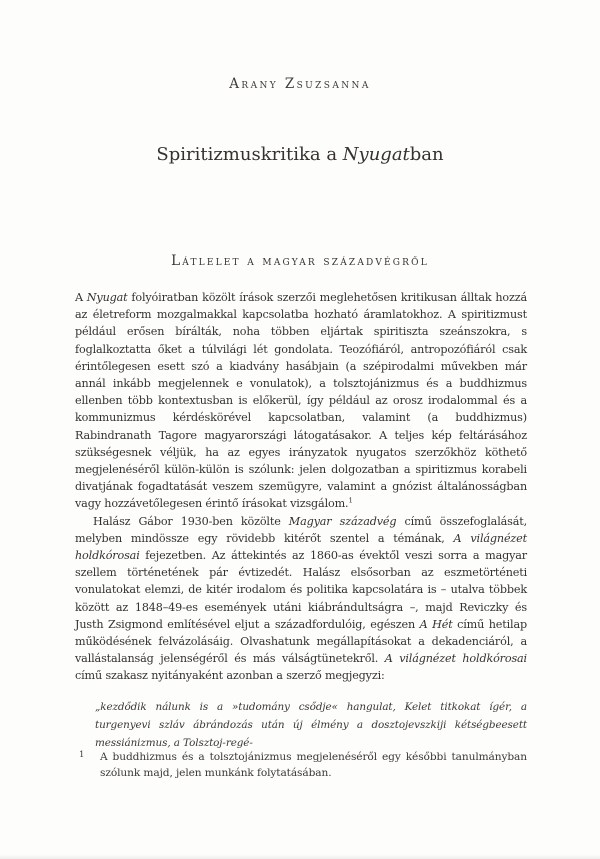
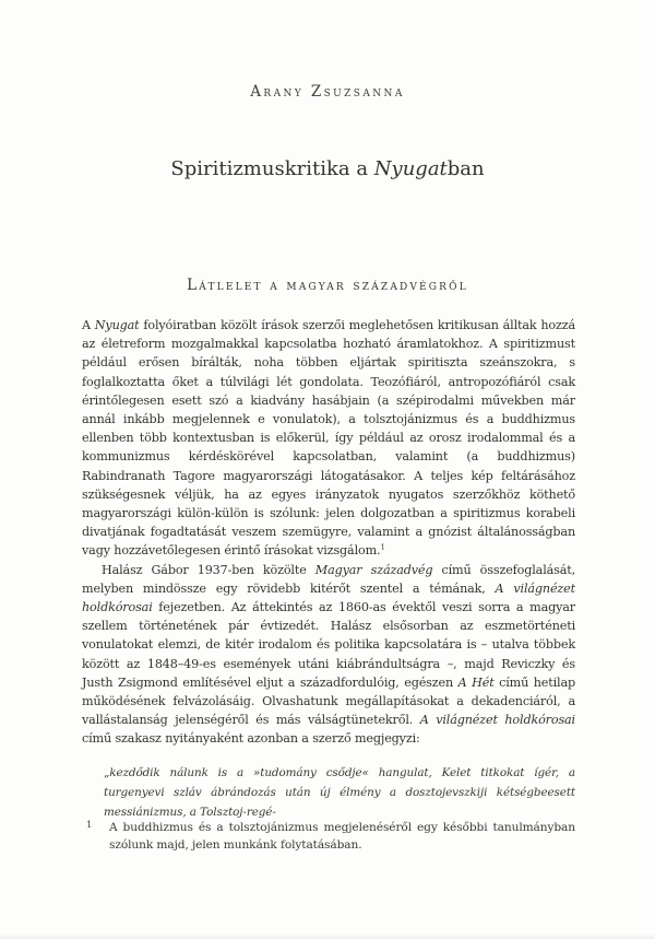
  Arany Zsuzsanna
  Spiritizmuskritika a Nyugatban
  Látlelet a magyar századvégről
- A Nyugat folyóiratban közölt írások szerzői meglehetősen kritikusan álltak hozzá az életreform mozgalmakkal kapcsolatba hozható áramlatokhoz. A spiritizmust például erősen bírálták, noha többen eljártak spiritiszta szeánszokra, s foglalkoztatta őket a túlvilági lét gondolata. Teozófiáról, antropozófiáról csak érintőlegesen esett szó a kiadvány hasábjain (a szépirodalmi művekben már annál inkább megjelennek e vonulatok), a tolsztojánizmus és a buddhizmus ellenben több kontextusban is előkerül, így például az orosz irodalommal és a kommunizmus kérdéskörével kapcsolatban, valamint (a buddhizmus) Rabindranath Tagore magyarországi látogatásakor. A teljes kép feltárásához szükségesnek véljük, ha az egyes irányzatok nyugatos szerzőkhöz köthető megjelenéséről külön-külön is szólunk: jelen dolgozatban a spiritizmus korabeli divatjának fogadtatását veszem szemügyre, valamint a gnózist általánosságban vagy hozzávetőlegesen érintő írásokat vizsgálom.1
+ A Nyugat folyóiratban közölt írások szerzői meglehetősen kritikusan álltak hozzá az életreform mozgalmakkal kapcsolatba hozható áramlatokhoz. A spiritizmust például erősen bírálták, noha többen eljártak spiritiszta szeánszokra, s foglalkoztatta őket a túlvilági lét gondolata. Teozófiáról, antropozófiáról csak érintőlegesen esett szó a kiadvány hasábjain (a szépirodalmi művekben már annál inkább megjelennek e vonulatok), a tolsztojánizmus és a buddhizmus ellenben több kontextusban is előkerül, így például az orosz irodalommal és a kommunizmus kérdéskörével kapcsolatban, valamint (a buddhizmus) Rabindranath Tagore magyarországi látogatásakor. A teljes kép feltárásához szükségesnek véljük, ha az egyes irányzatok nyugatos szerzőkhöz köthető magyarországi külön-külön is szólunk: jelen dolgozatban a spiritizmus korabeli divatjának fogadtatását veszem szemügyre, valamint a gnózist általánosságban vagy hozzávetőlegesen érintő írásokat vizsgálom.1
- Halász Gábor 1930-ben közölte Magyar századvég című összefoglalását, melyben mindössze egy rövidebb kitérőt szentel a témának, A világnézet holdkórosai fejezetben. Az áttekintés az 1860-as évektől veszi sorra a magyar szellem történetének pár évtizedét. Halász elsősorban az eszmetörténeti vonulatokat elemzi, de kitér irodalom és politika kapcsolatára is – utalva többek között az 1848–49-es események utáni kiábrándultságra –, majd Reviczky és Justh Zsigmond említésével eljut a századfordulóig, egészen A Hét című hetilap működésének felvázolásáig. Olvashatunk megállapításokat a dekadenciáról, a vallástalanság jelenségéről és más válságtünetekről. A világnézet holdkórosai című szakasz nyitányaként azonban a szerző megjegyzi:
+ Halász Gábor 1937-ben közölte Magyar századvég című összefoglalását, melyben mindössze egy rövidebb kitérőt szentel a témának, A világnézet holdkórosai fejezetben. Az áttekintés az 1860-as évektől veszi sorra a magyar szellem történetének pár évtizedét. Halász elsősorban az eszmetörténeti vonulatokat elemzi, de kitér irodalom és politika kapcsolatára is – utalva többek között az 1848–49-es események utáni kiábrándultságra –, majd Reviczky és Justh Zsigmond említésével eljut a századfordulóig, egészen A Hét című hetilap működésének felvázolásáig. Olvashatunk megállapításokat a dekadenciáról, a vallástalanság jelenségéről és más válságtünetekről. A világnézet holdkórosai című szakasz nyitányaként azonban a szerző megjegyzi:
  „kezdődik nálunk is a »tudomány csődje« hangulat, Kelet titkokat ígér, a turgenyevi szláv ábrándozás után új élmény a dosztojevszkiji kétségbeesett messiánizmus, a Tolsztoj-regé-
  1
  A buddhizmus és a tolsztojánizmus megjelenéséről egy későbbi tanulmányban szólunk majd, jelen munkánk folytatásában.
